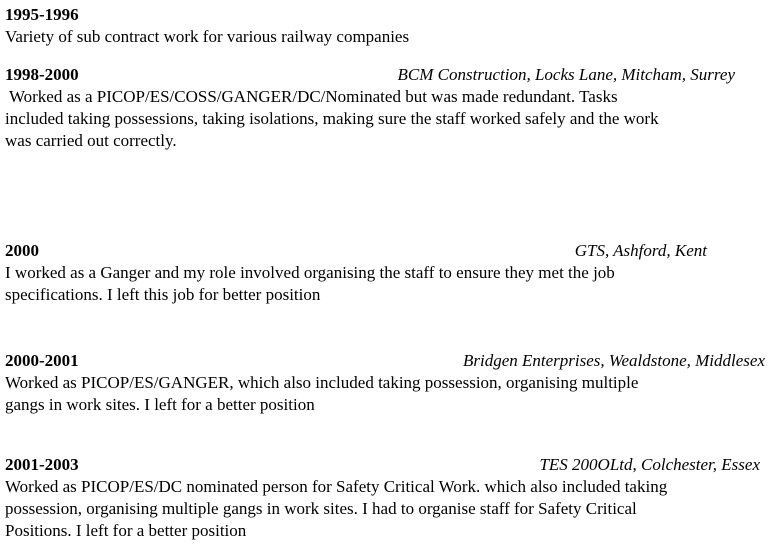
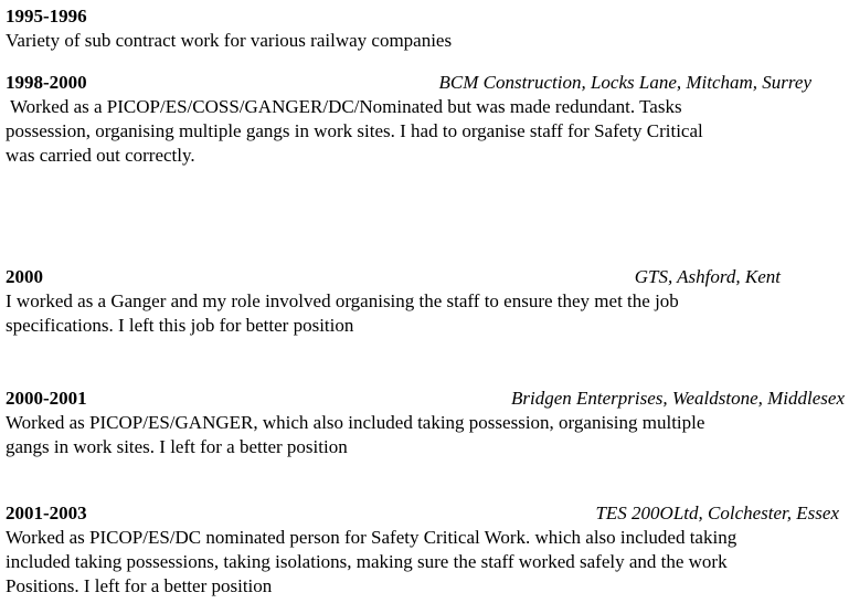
  1995-1996
  Variety of sub contract work for various railway companies
  1998-2000
  BCM Construction, Locks Lane, Mitcham, Surrey
  Worked as a PICOP/ES/COSS/GANGER/DC/Nominated but was made redundant. Tasks
- included taking possessions, taking isolations, making sure the staff worked safely and the work
+ possession, organising multiple gangs in work sites. I had to organise staff for Safety Critical
  was carried out correctly.
  2000
  GTS, Ashford, Kent
  I worked as a Ganger and my role involved organising the staff to ensure they met the job
  specifications. I left this job for better position
  2000-2001
  Bridgen Enterprises, Wealdstone, Middlesex
  Worked as PICOP/ES/GANGER, which also included taking possession, organising multiple
  gangs in work sites. I left for a better position
  2001-2003
  TES 200OLtd, Colchester, Essex
  Worked as PICOP/ES/DC nominated person for Safety Critical Work. which also included taking
- possession, organising multiple gangs in work sites. I had to organise staff for Safety Critical
+ included taking possessions, taking isolations, making sure the staff worked safely and the work
  Positions. I left for a better position
